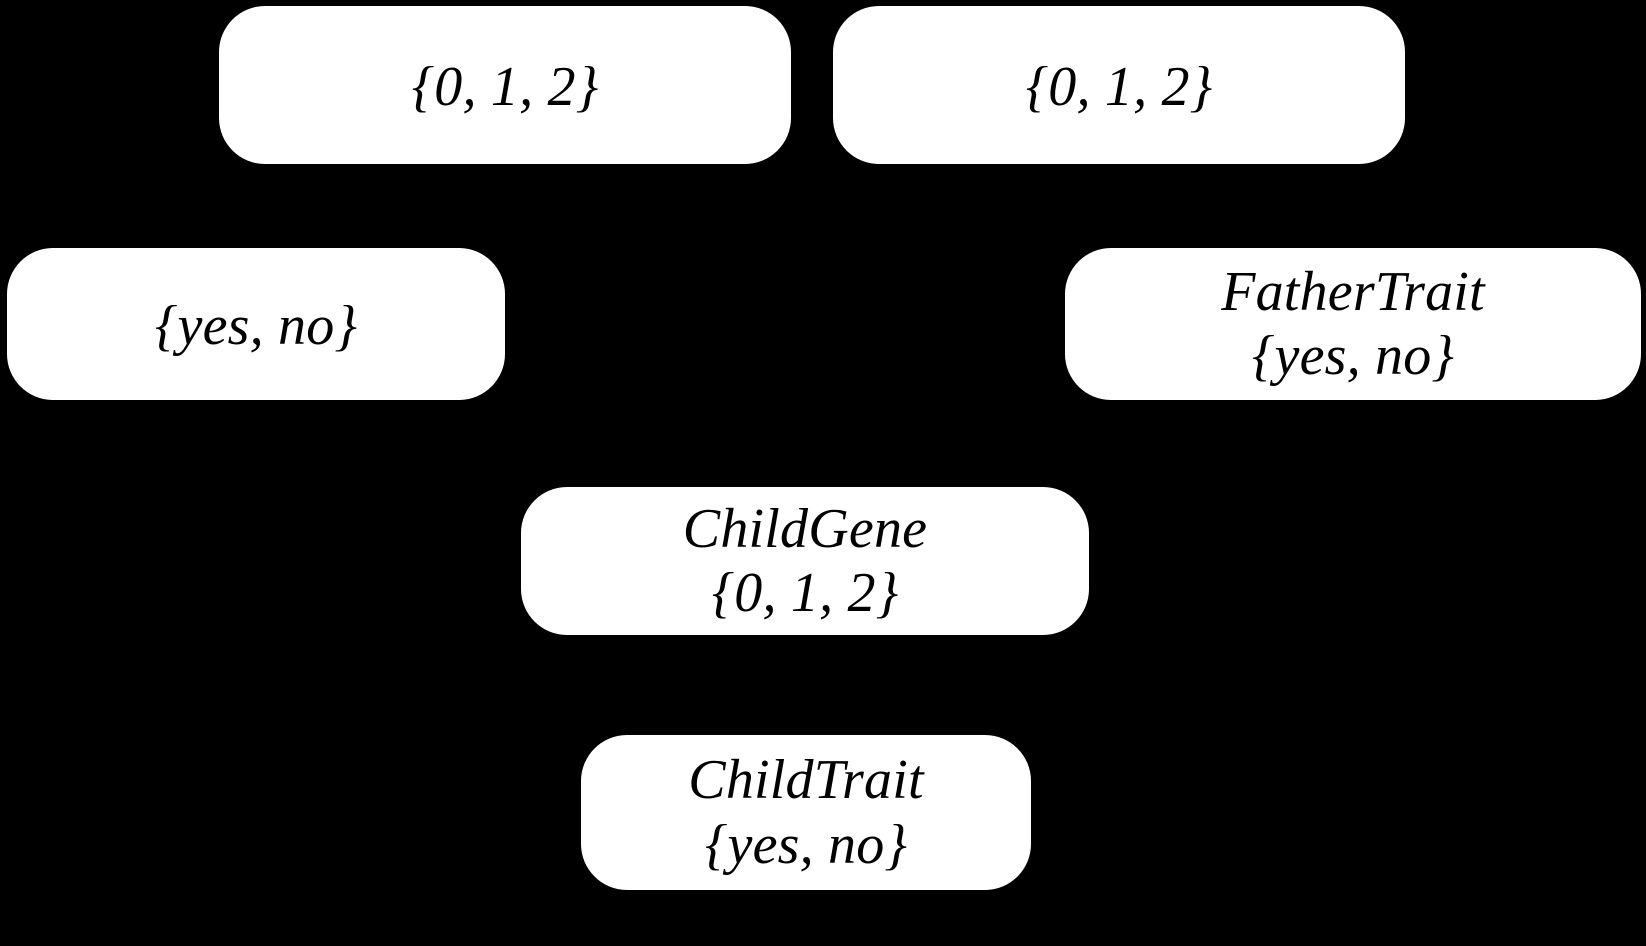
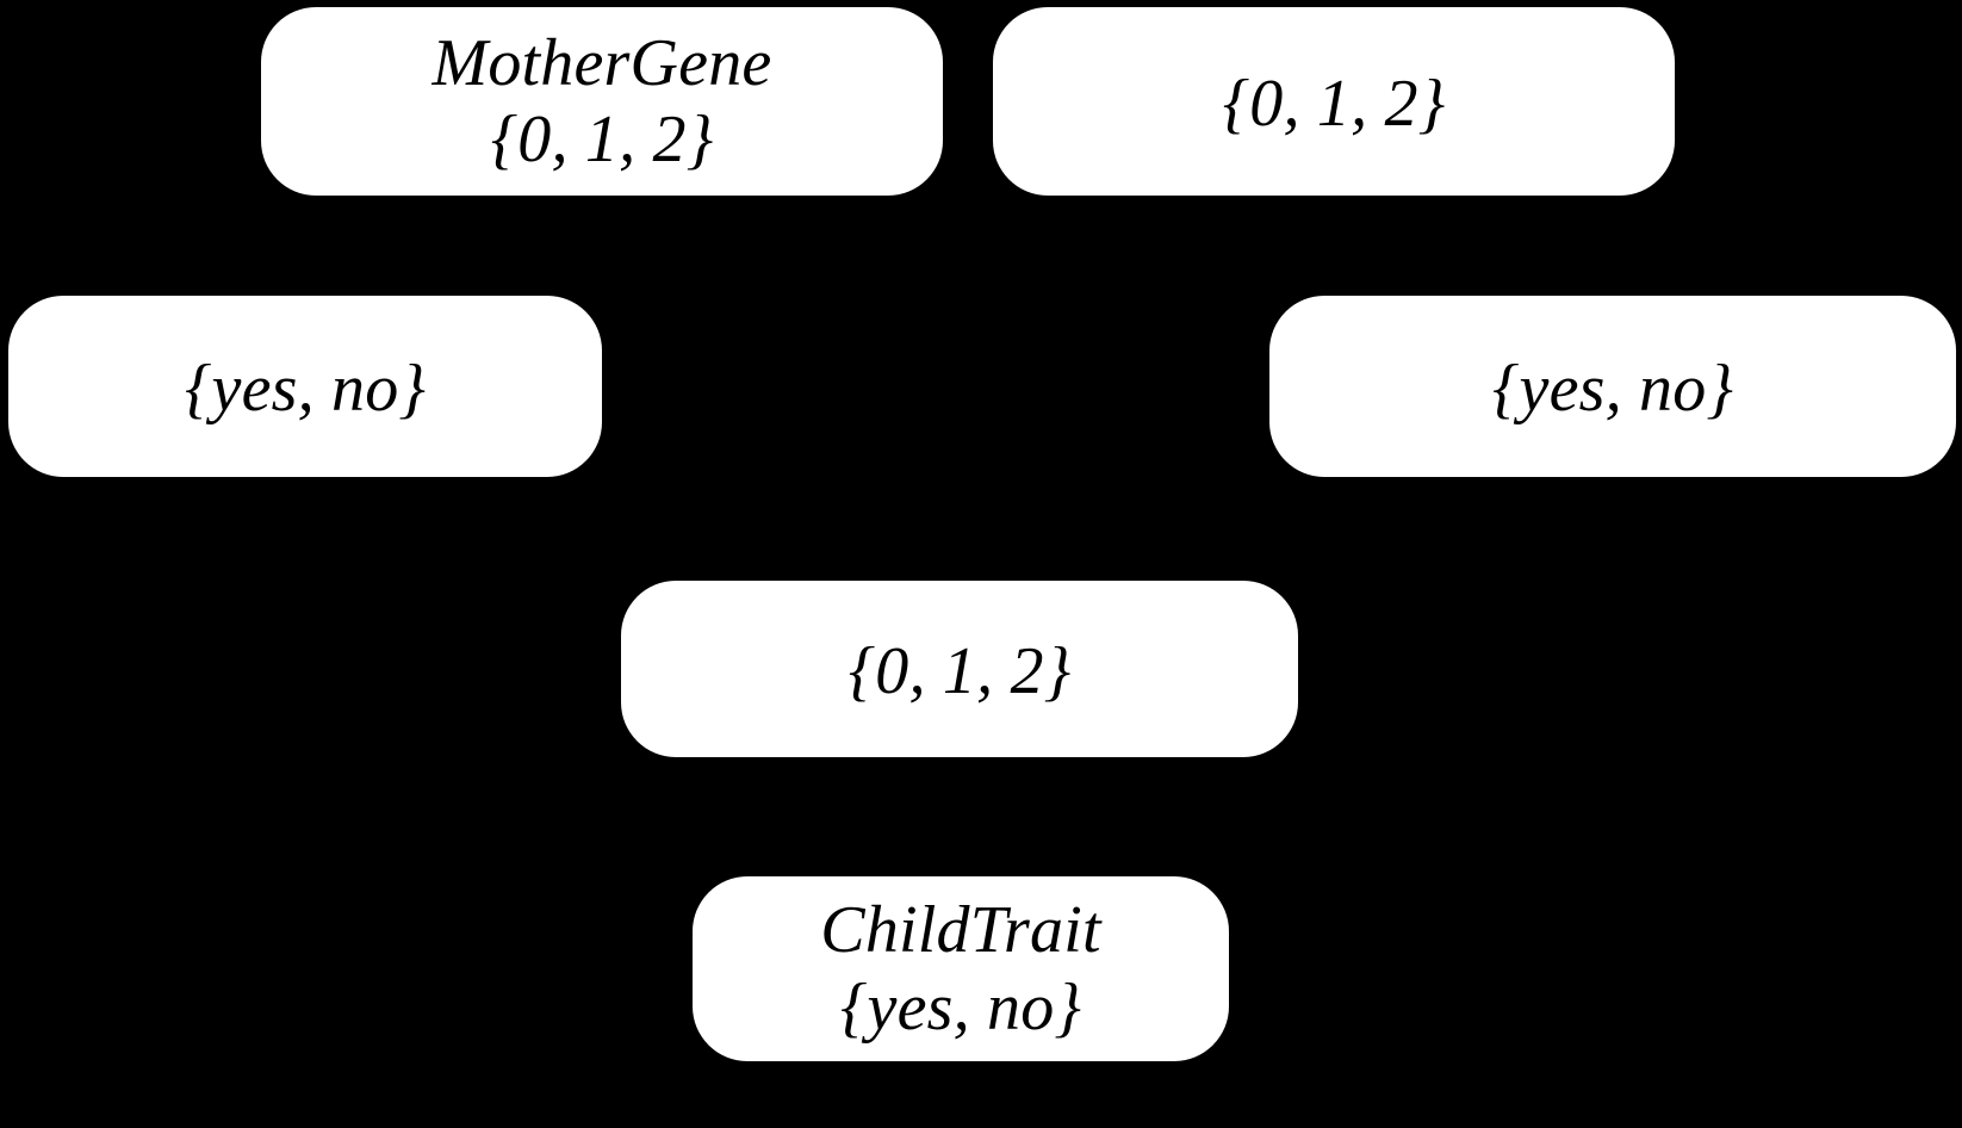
+ MotherGene
  {0, 1, 2}
  {0, 1, 2}
  {yes, no}
- FatherTrait
  {yes, no}
- ChildGene
  {0, 1, 2}
  ChildTrait
  {yes, no}
